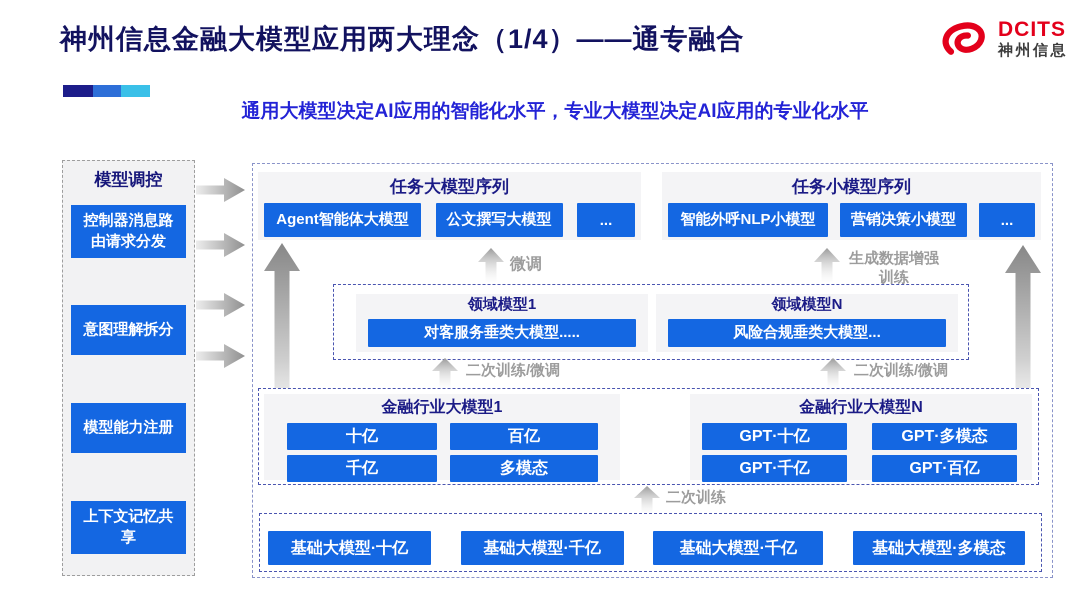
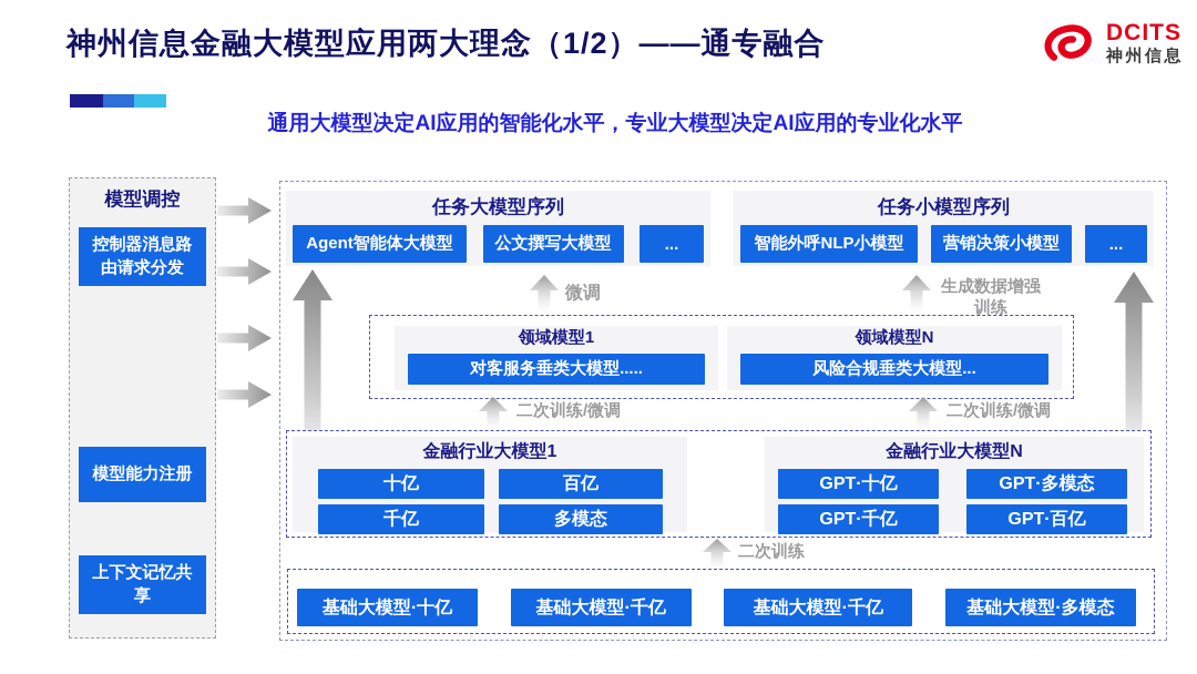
- 神州信息金融大模型应用两大理念（1/4）——通专融合
+ 神州信息金融大模型应用两大理念（1/2）——通专融合
  通用大模型决定AI应用的智能化水平，专业大模型决定AI应用的专业化水平
  DCITS
  神州信息
  模型调控
  控制器消息路由请求分发
- 意图理解拆分
  模型能力注册
  上下文记忆共享
  任务大模型序列
  Agent智能体大模型
  公文撰写大模型
  ...
  任务小模型序列
  智能外呼NLP小模型
  营销决策小模型
  ...
  微调
  生成数据增强训练
  领域模型1
  对客服务垂类大模型.....
  领域模型N
  风险合规垂类大模型...
  二次训练/微调
  二次训练/微调
  金融行业大模型1
  十亿
  百亿
  千亿
  多模态
  金融行业大模型N
  GPT·十亿
  GPT·多模态
  GPT·千亿
  GPT·百亿
  二次训练
  基础大模型·十亿
  基础大模型·千亿
  基础大模型·千亿
  基础大模型·多模态
